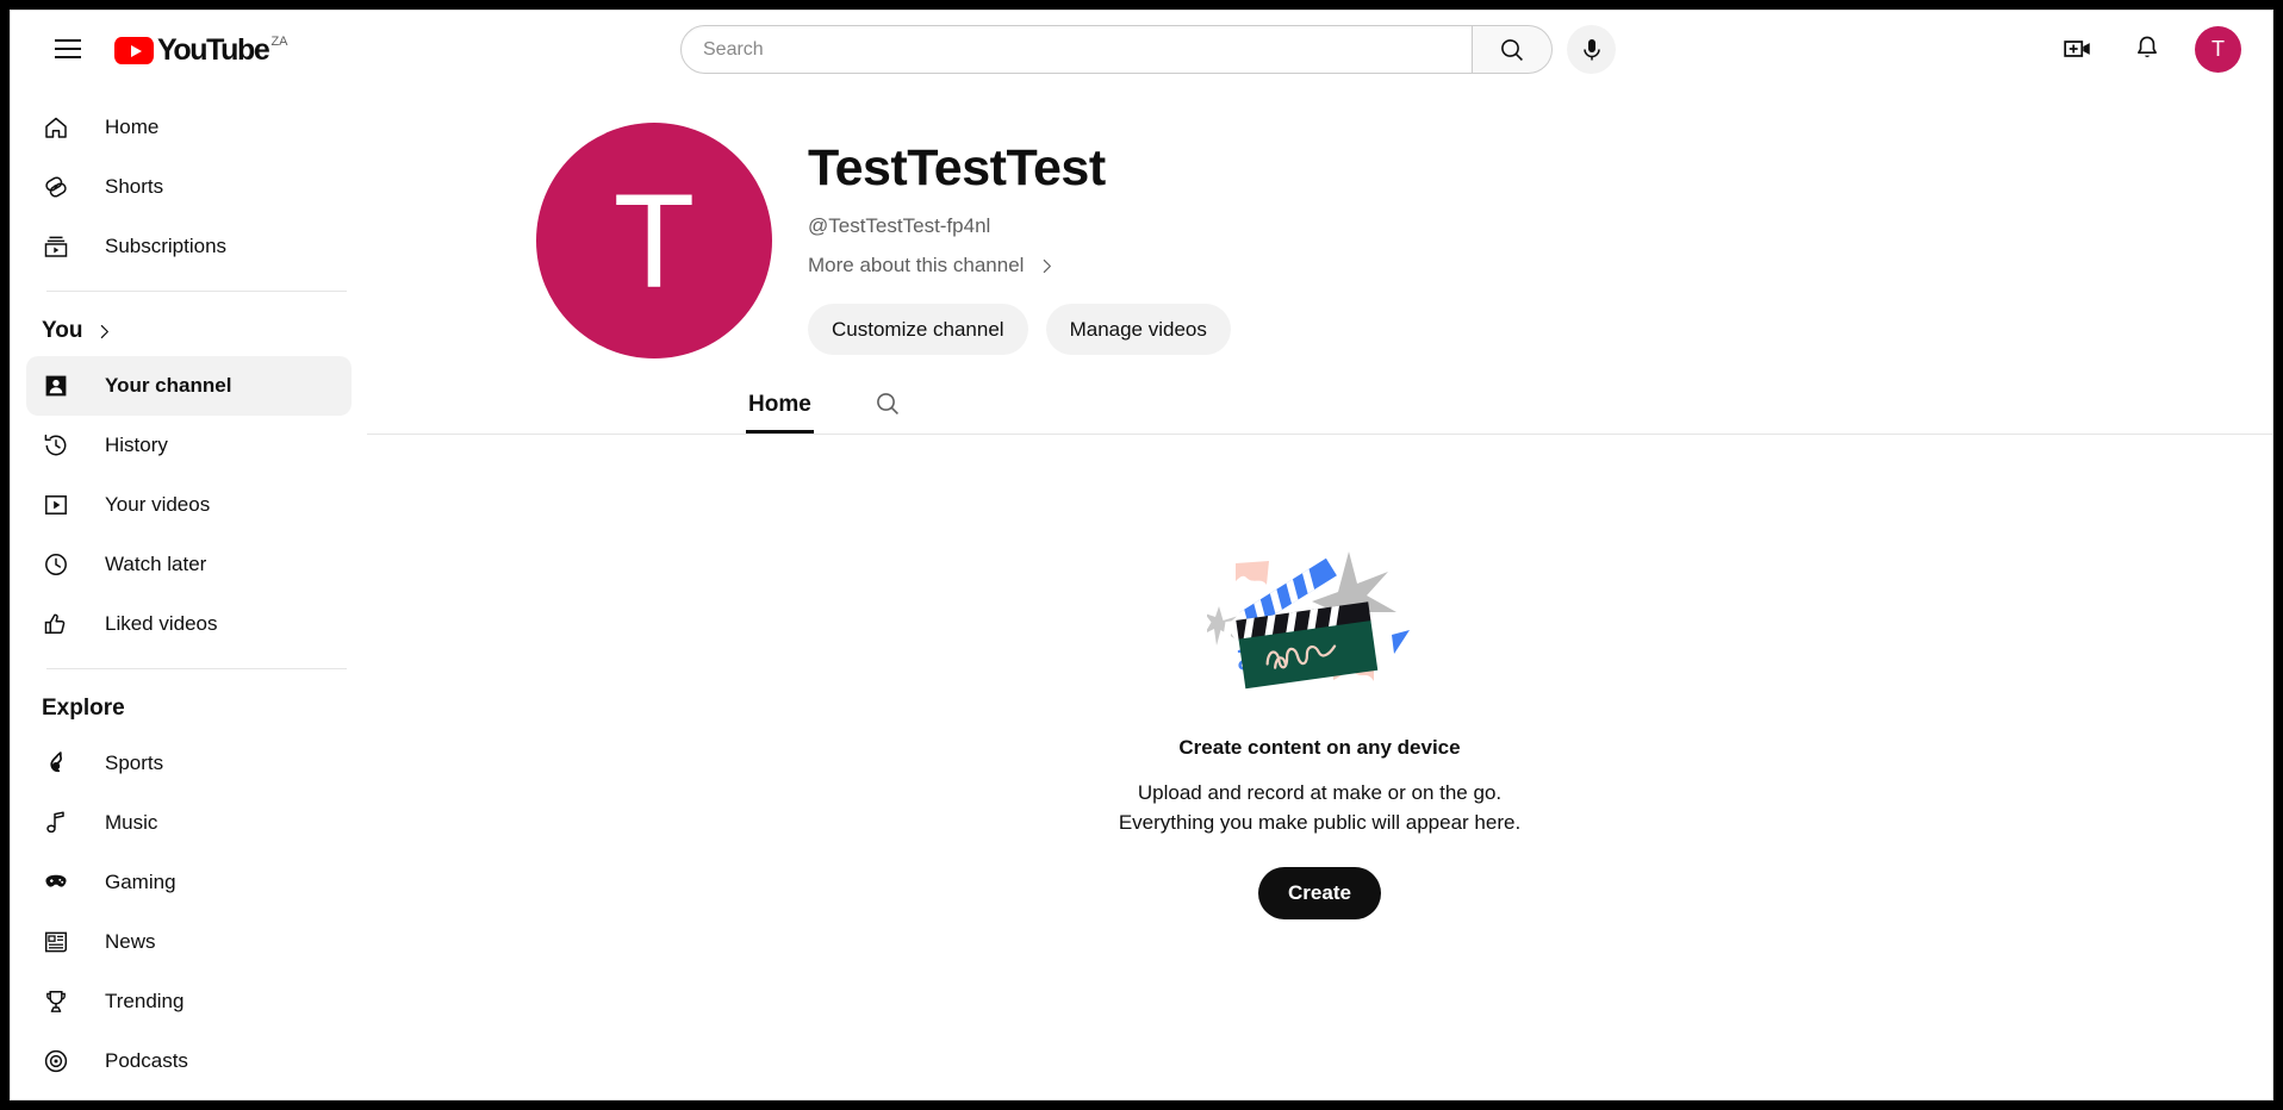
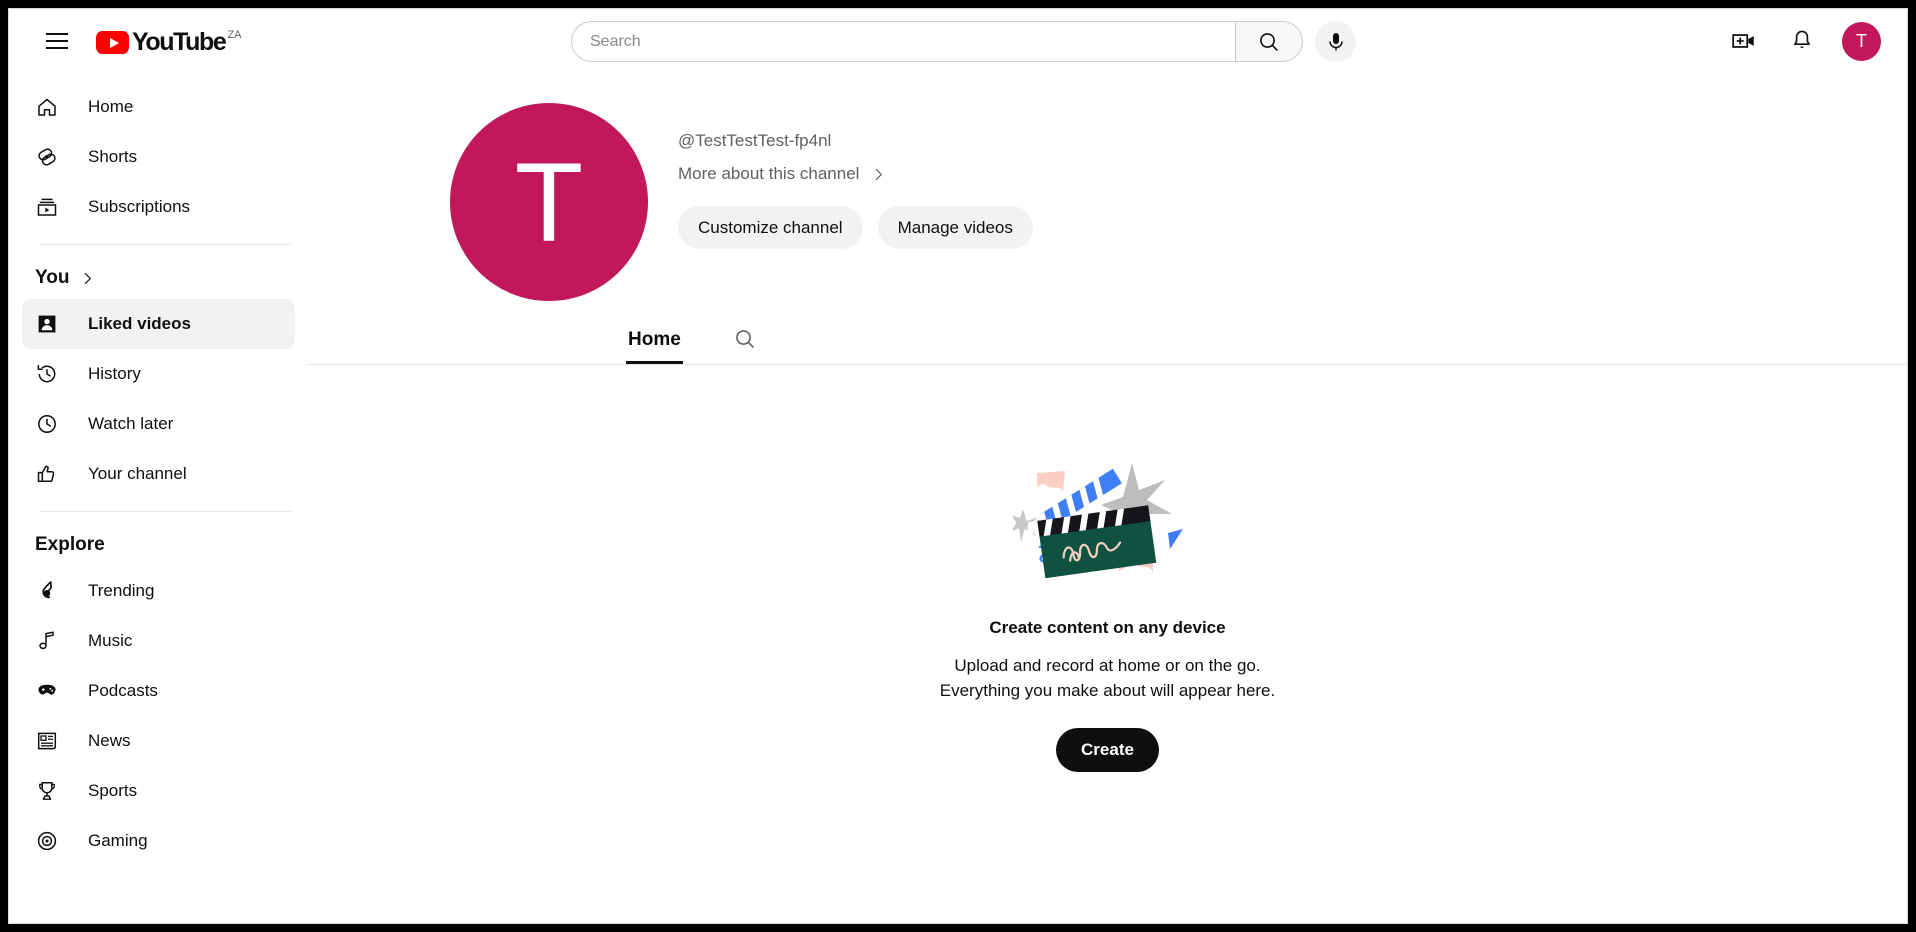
  YouTube
  ZA
  Search
  T
  Home
  Shorts
  Subscriptions
  You
- Your channel
+ Liked videos
  History
- Your videos
  Watch later
- Liked videos
+ Your channel
  Explore
- Sports
+ Trending
  Music
- Gaming
+ Podcasts
  News
- Trending
+ Sports
- Podcasts
+ Gaming
  T
- TestTestTest
  @TestTestTest-fp4nl
  More about this channel
  Customize channel
  Manage videos
  Home
  Create content on any device
- Upload and record at make or on the go.
+ Upload and record at home or on the go.
- Everything you make public will appear here.
+ Everything you make about will appear here.
  Create
